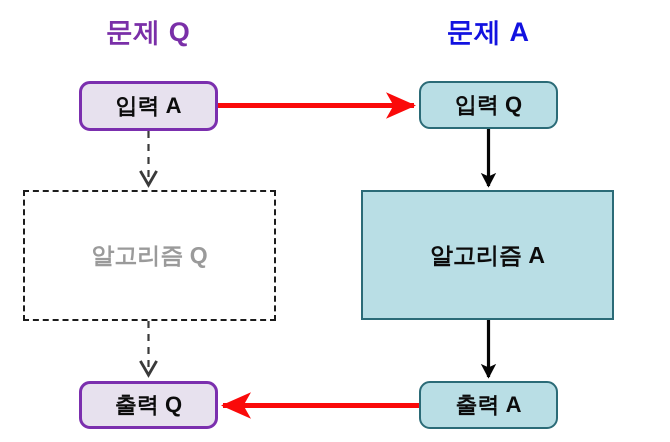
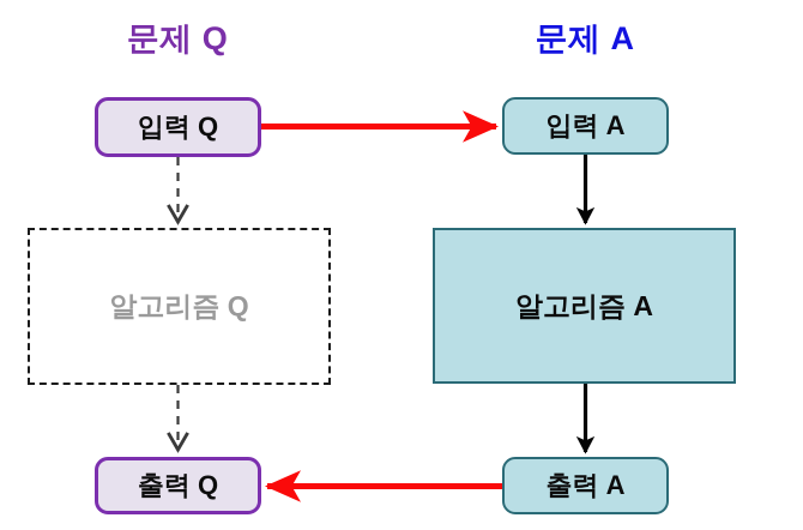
  문제 Q
  문제 A
- 입력 A
+ 입력 Q
  알고리즘 Q
  출력 Q
- 입력 Q
+ 입력 A
  알고리즘 A
  출력 A
